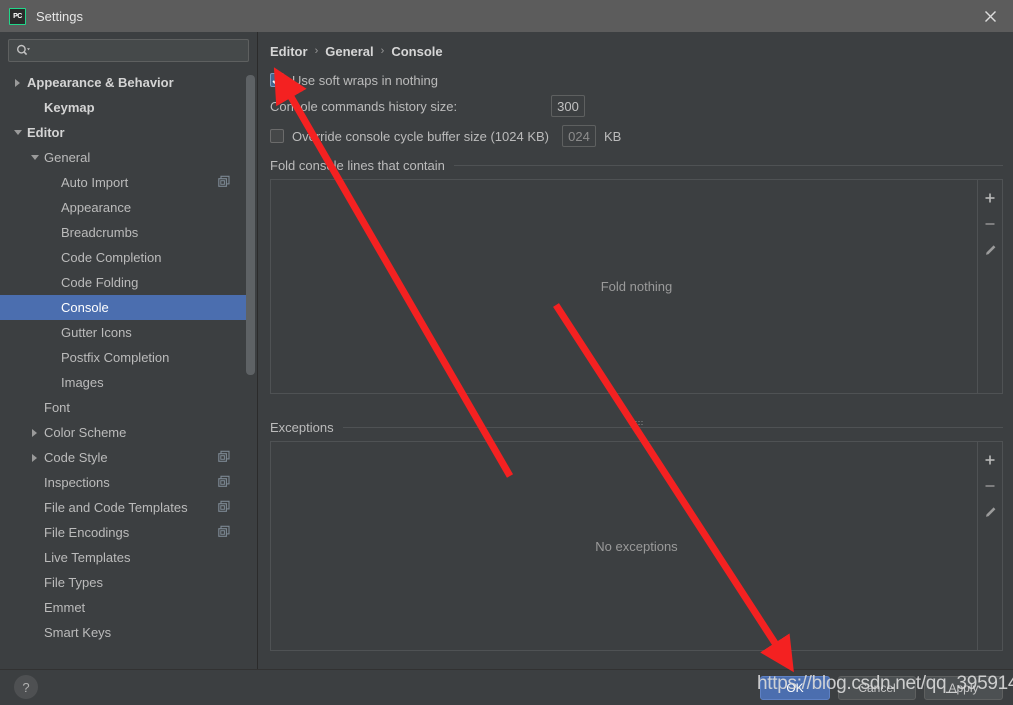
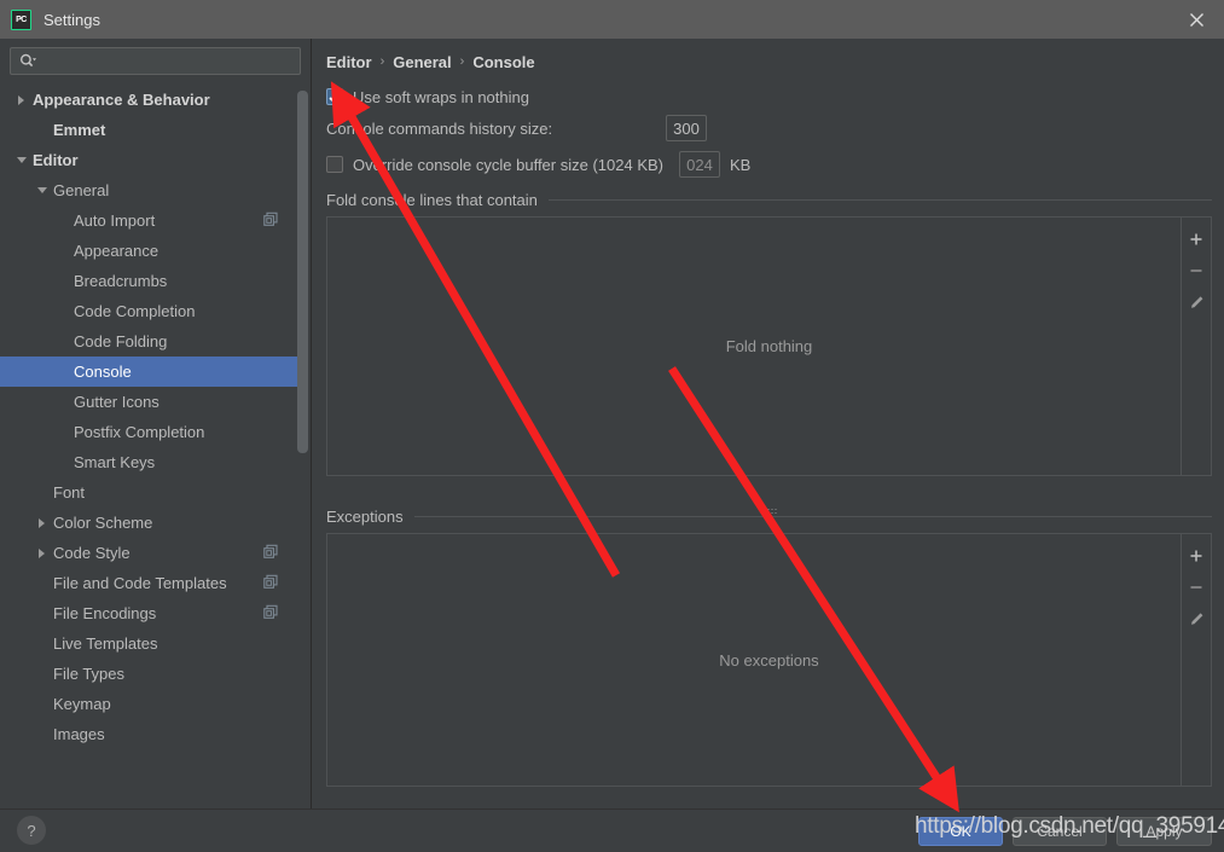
  Settings
  Appearance & Behavior
- Keymap
+ Emmet
  Editor
  General
  Auto Import
  Appearance
  Breadcrumbs
  Code Completion
  Code Folding
  Console
  Gutter Icons
  Postfix Completion
- Images
+ Smart Keys
  Font
  Color Scheme
  Code Style
- Inspections
  File and Code Templates
  File Encodings
  Live Templates
  File Types
- Emmet
+ Keymap
- Smart Keys
+ Images
  Editor
  ›
  General
  ›
  Console
  Use soft wraps in nothing
  Conole commands history size:
  300
  Ovrride console cycle buffer size (1024 KB)
  024
  KB
  Fold consle lines that contain
  Fold nothing
  Exceptions
  No exceptions
  ?
  OK
  Cancel
  Apply
  https://blog.csdn.net/qq_39591
